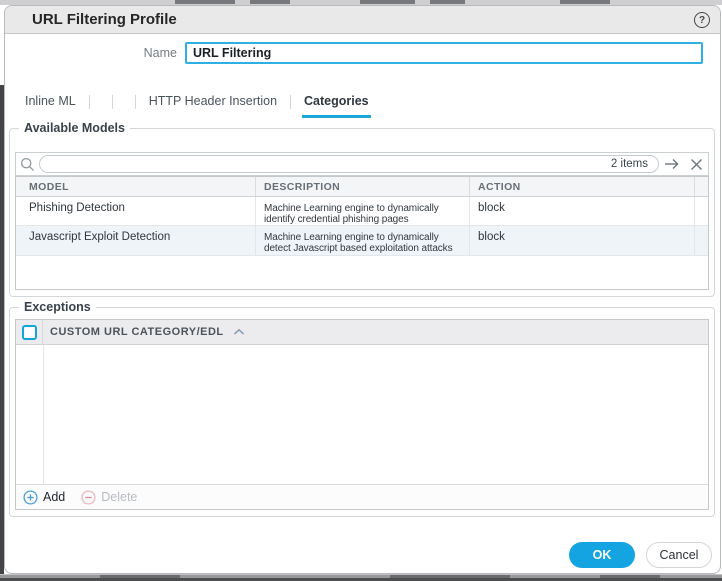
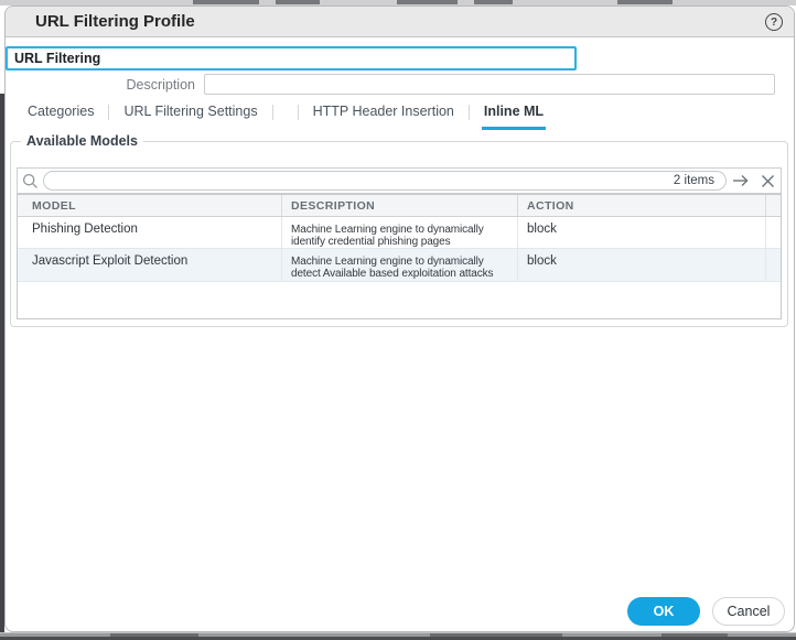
  URL Filtering Profile
  ?
- Name
  URL Filtering
+ Description
- Inline ML
+ Categories
+ URL Filtering Settings
  HTTP Header Insertion
- Categories
+ Inline ML
  Available Models
  2 items
  MODEL
  DESCRIPTION
  ACTION
  Phishing Detection
  Machine Learning engine to dynamically identify credential phishing pages
  block
  Javascript Exploit Detection
- Machine Learning engine to dynamically detect Javascript based exploitation attacks
+ Machine Learning engine to dynamically detect Available based exploitation attacks
  block
- Exceptions
- CUSTOM URL CATEGORY/EDL
- Add
- Delete
  OK
  Cancel
